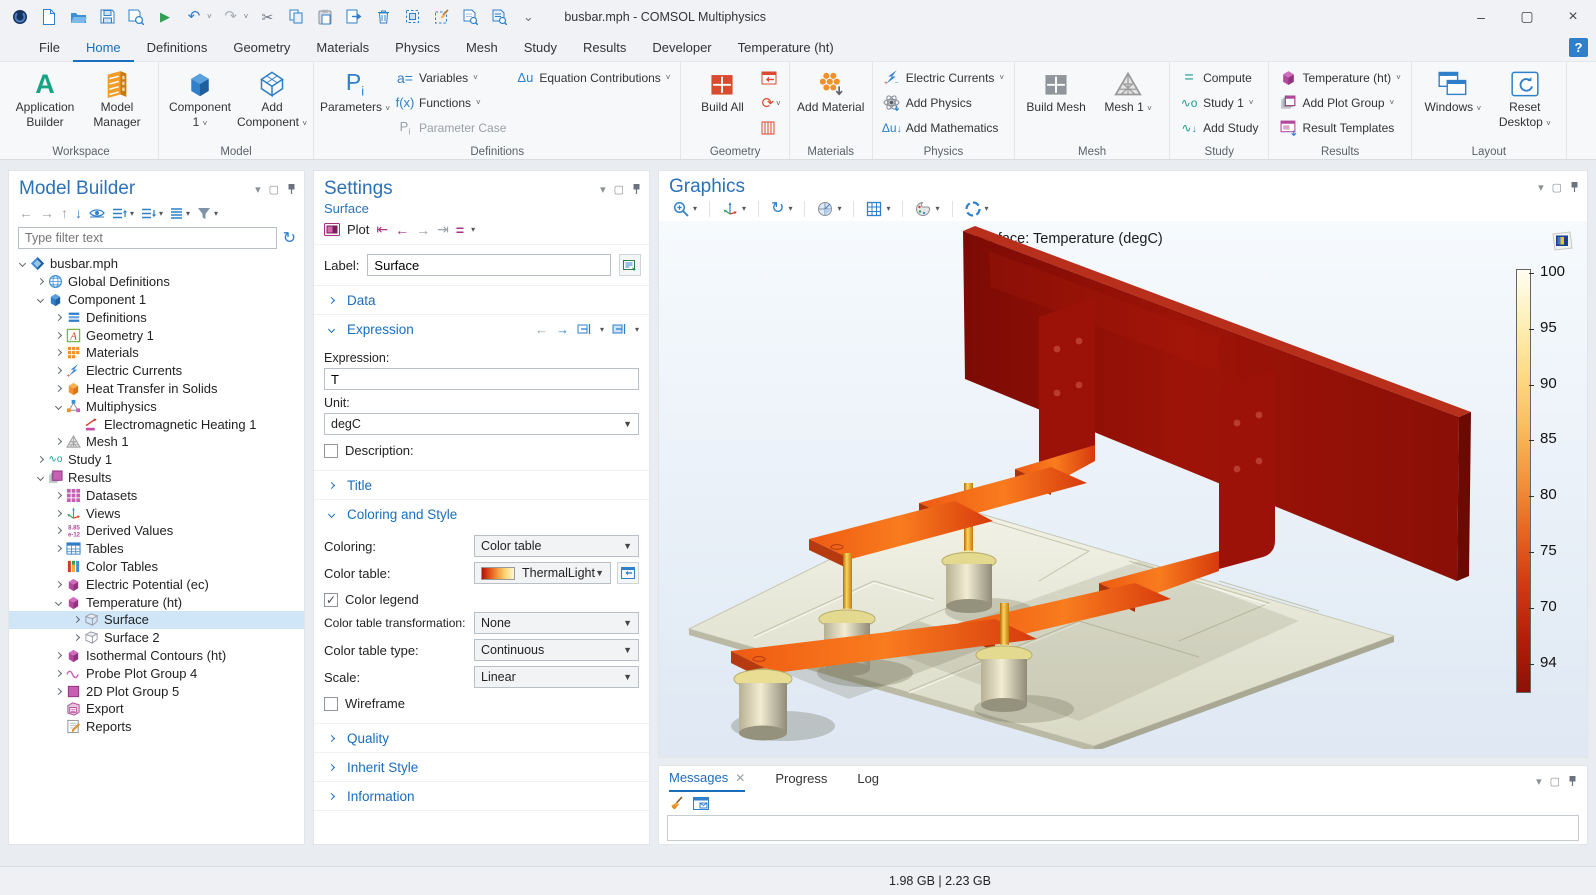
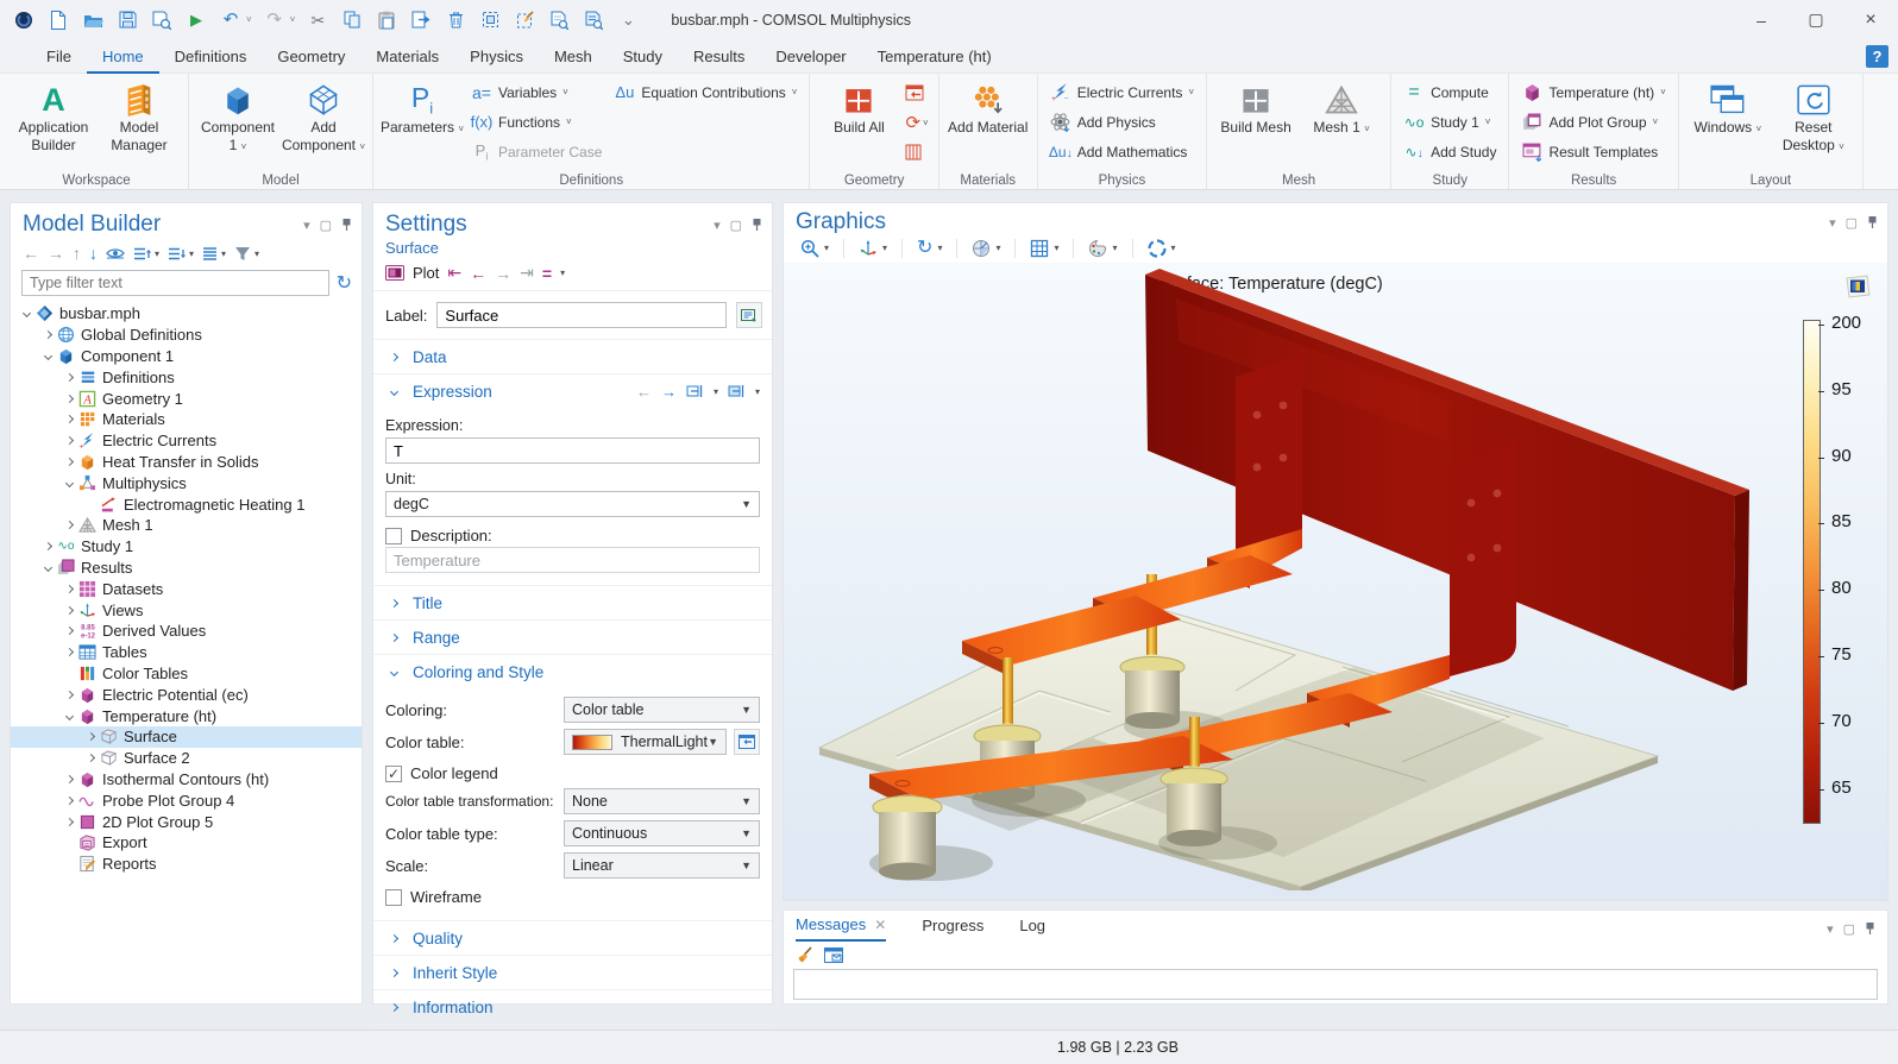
  ▶
  ↶
  ˅
  ↷
  ˅
  ✂
  ⌄
  busbar.mph - COMSOL Multiphysics
  –
  ▢
  ×
  File
  Home
  Definitions
  Geometry
  Materials
  Physics
  Mesh
  Study
  Results
  Developer
  Temperature (ht)
  ?
  A
  Application Builder
  Model Manager
  Workspace
  Component 1 ˅
  Add Component ˅
  Model
  Pi
  Parameters ˅
  a=
  Variables
  ˅
  f(x)
  Functions
  ˅
  Pi
  Parameter Case
  Δu
  Equation Contributions
  ˅
  Definitions
  Build All
  ⟳
  ˅
  Geometry
  Add Material
  Materials
  Electric Currents
  ˅
  Add Physics
  Δu↓
  Add Mathematics
  Physics
  Build Mesh
  Mesh 1 ˅
  Mesh
  =
  Compute
  ∿o
  Study 1
  ˅
  ∿↓
  Add Study
  Study
  Temperature (ht)
  ˅
  Add Plot Group
  ˅
  Result Templates
  Results
  Windows ˅
  Reset Desktop ˅
  Layout
  Model Builder
  ▾
  ▢
  ←
  →
  ↑
  ↓
  ▾
  ▾
  ▾
  ▾
  Type filter text
  ↻
  busbar.mph
  Global Definitions
  Component 1
  Definitions
  A
  Geometry 1
  Materials
  Electric Currents
  Heat Transfer in Solids
  Multiphysics
  Electromagnetic Heating 1
  Mesh 1
  ∿o
  Study 1
  Results
  Datasets
  Views
  Derived Values
  Tables
  Color Tables
  Electric Potential (ec)
  Temperature (ht)
  Surface
  Surface 2
  Isothermal Contours (ht)
  Probe Plot Group 4
  2D Plot Group 5
  Export
  Reports
  Settings
  ▾
  ▢
  Surface
  Plot
  ⇤
  ←
  →
  ⇥
  =
  ▾
  Label:
  Surface
  Data
  Expression
  ←
  →
  ▾
  ▾
  Expression:
  T
  Unit:
  degC
  ▼
  Description:
+ Temperature
  Title
+ Range
  Coloring and Style
  Coloring:
  Color table
  ▼
  Color table:
  ThermalLight
  ▼
  ✓
  Color legend
  Color table transformation:
  None
  ▼
  Color table type:
  Continuous
  ▼
  Scale:
  Linear
  ▼
  Wireframe
  Quality
  Inherit Style
  Information
  Graphics
  ▾
  ▢
  ▾
  ▾
  ↻
  ▾
  ▾
  ▾
  ▾
  ▾
  ce: Temperature (degC)
- 100
+ 200
  95
  90
  85
  80
  75
  70
- 94
+ 65
  Messages
  ✕
  Progress
  Log
  ▾
  ▢
  1.98 GB | 2.23 GB
